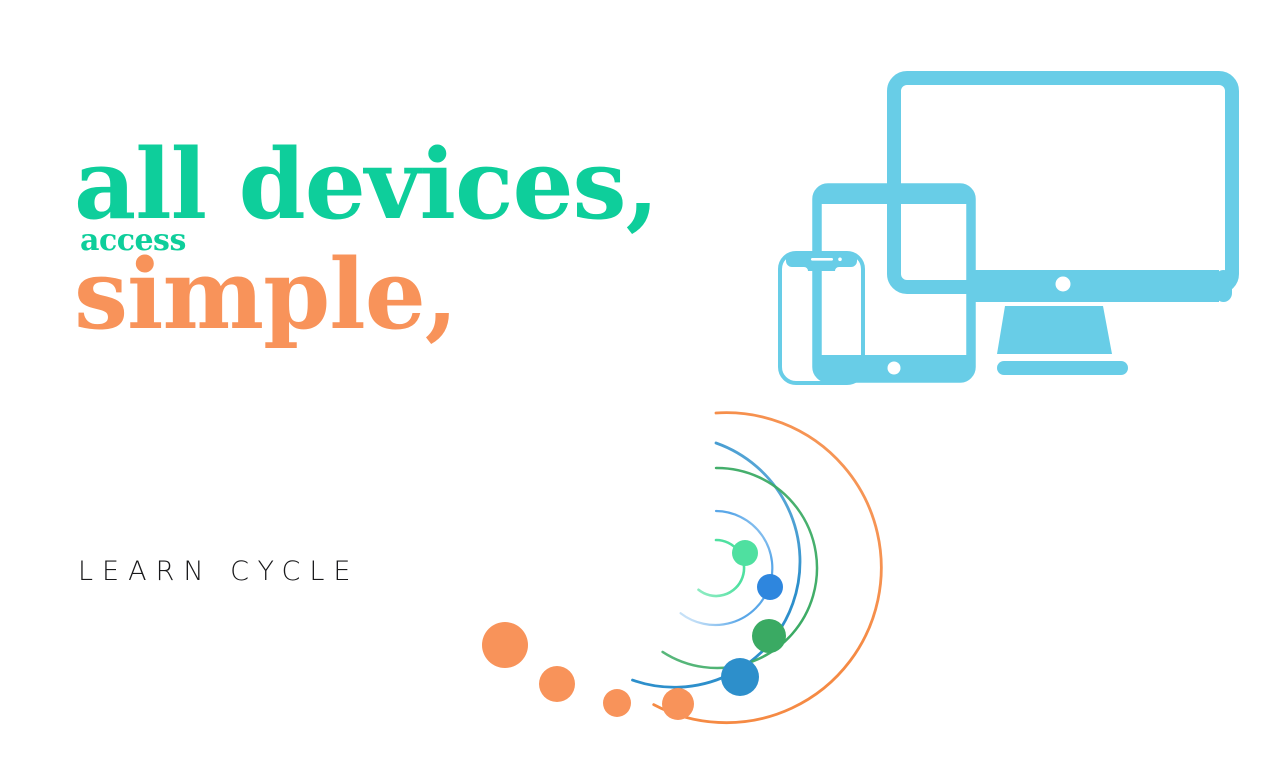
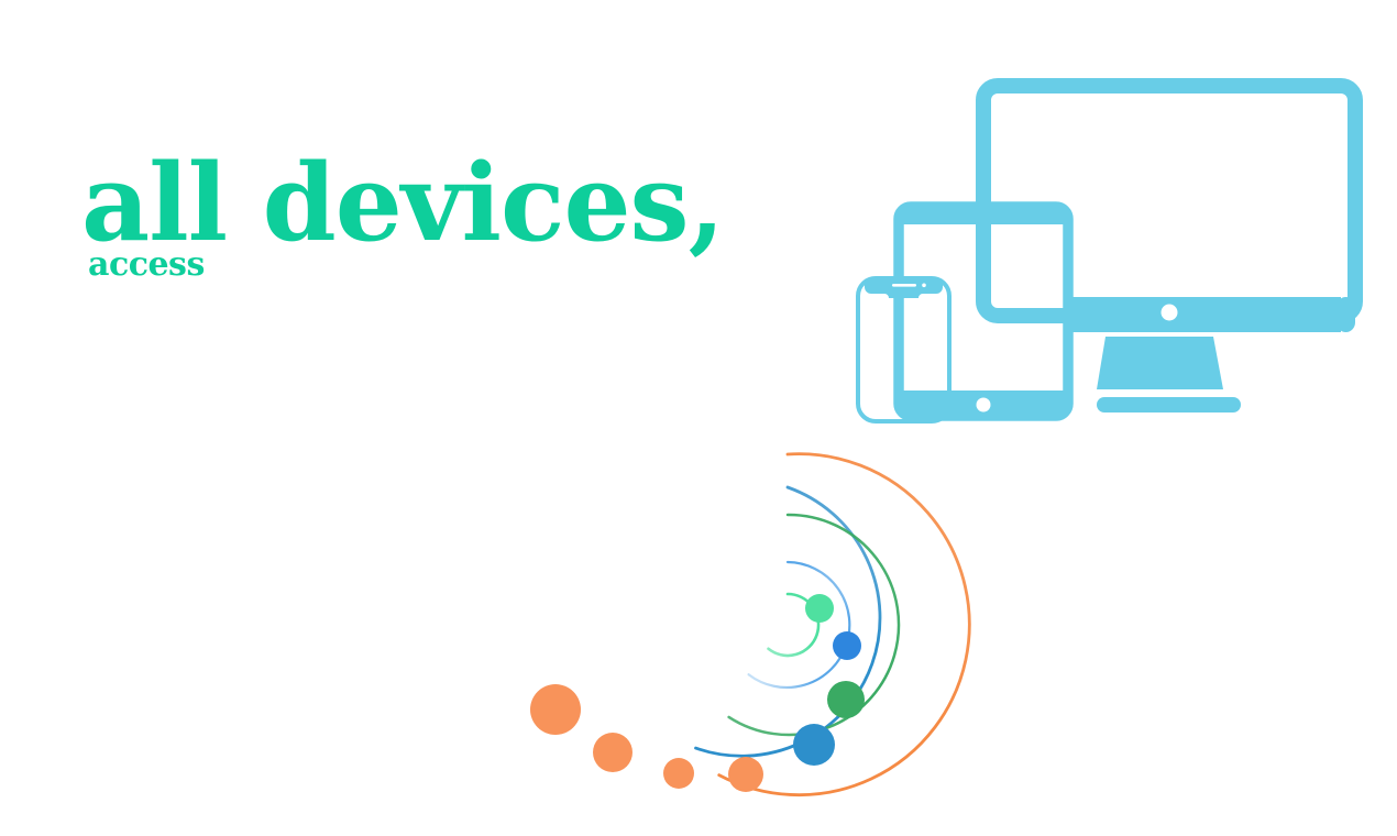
  all devices,
  access
- simple,
- LEARN CYCLE
